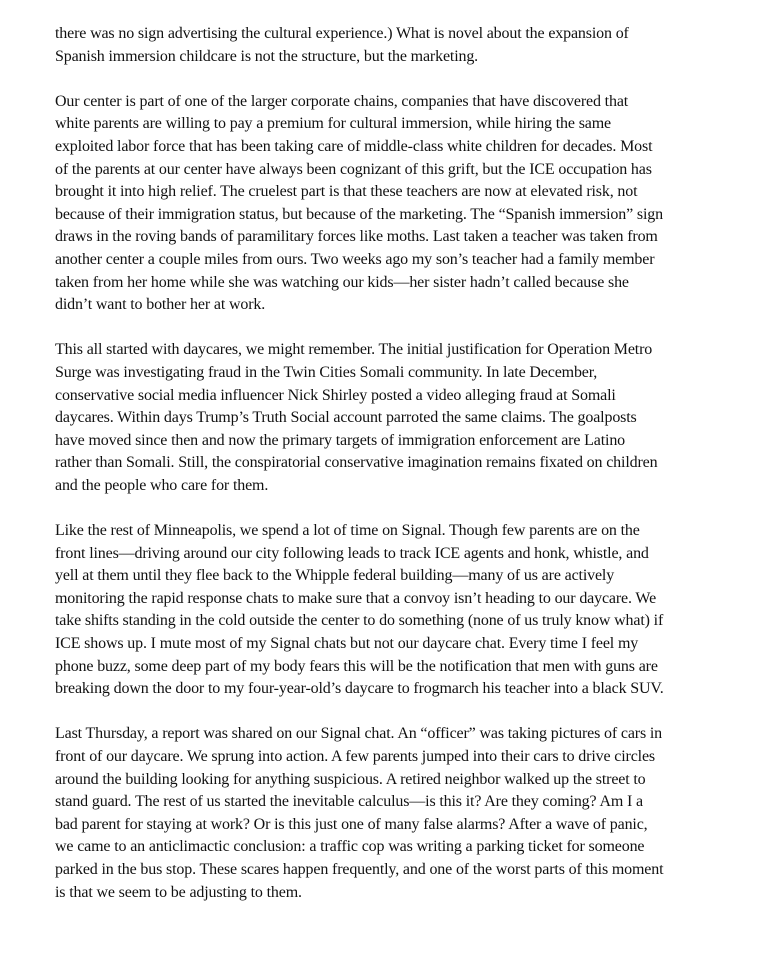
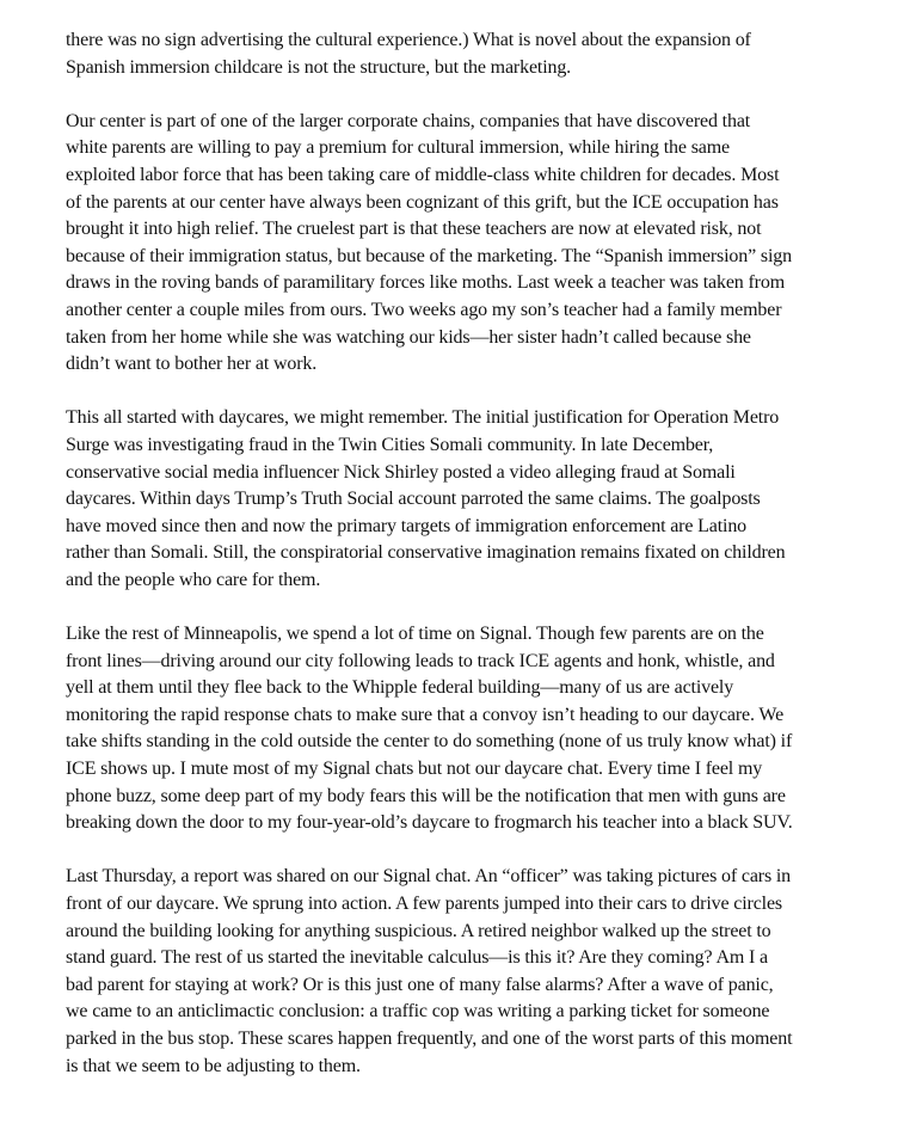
  there was no sign advertising the cultural experience.) What is novel about the expansion of
  Spanish immersion childcare is not the structure, but the marketing.
  Our center is part of one of the larger corporate chains, companies that have discovered that
  white parents are willing to pay a premium for cultural immersion, while hiring the same
  exploited labor force that has been taking care of middle-class white children for decades. Most
  of the parents at our center have always been cognizant of this grift, but the ICE occupation has
  brought it into high relief. The cruelest part is that these teachers are now at elevated risk, not
  because of their immigration status, but because of the marketing. The “Spanish immersion” sign
- draws in the roving bands of paramilitary forces like moths. Last taken a teacher was taken from
+ draws in the roving bands of paramilitary forces like moths. Last week a teacher was taken from
  another center a couple miles from ours. Two weeks ago my son’s teacher had a family member
  taken from her home while she was watching our kids—her sister hadn’t called because she
  didn’t want to bother her at work.
  This all started with daycares, we might remember. The initial justification for Operation Metro
  Surge was investigating fraud in the Twin Cities Somali community. In late December,
  conservative social media influencer Nick Shirley posted a video alleging fraud at Somali
  daycares. Within days Trump’s Truth Social account parroted the same claims. The goalposts
  have moved since then and now the primary targets of immigration enforcement are Latino
  rather than Somali. Still, the conspiratorial conservative imagination remains fixated on children
  and the people who care for them.
  Like the rest of Minneapolis, we spend a lot of time on Signal. Though few parents are on the
  front lines—driving around our city following leads to track ICE agents and honk, whistle, and
  yell at them until they flee back to the Whipple federal building—many of us are actively
  monitoring the rapid response chats to make sure that a convoy isn’t heading to our daycare. We
  take shifts standing in the cold outside the center to do something (none of us truly know what) if
  ICE shows up. I mute most of my Signal chats but not our daycare chat. Every time I feel my
  phone buzz, some deep part of my body fears this will be the notification that men with guns are
  breaking down the door to my four-year-old’s daycare to frogmarch his teacher into a black SUV.
  Last Thursday, a report was shared on our Signal chat. An “officer” was taking pictures of cars in
  front of our daycare. We sprung into action. A few parents jumped into their cars to drive circles
  around the building looking for anything suspicious. A retired neighbor walked up the street to
  stand guard. The rest of us started the inevitable calculus—is this it? Are they coming? Am I a
  bad parent for staying at work? Or is this just one of many false alarms? After a wave of panic,
  we came to an anticlimactic conclusion: a traffic cop was writing a parking ticket for someone
  parked in the bus stop. These scares happen frequently, and one of the worst parts of this moment
  is that we seem to be adjusting to them.
